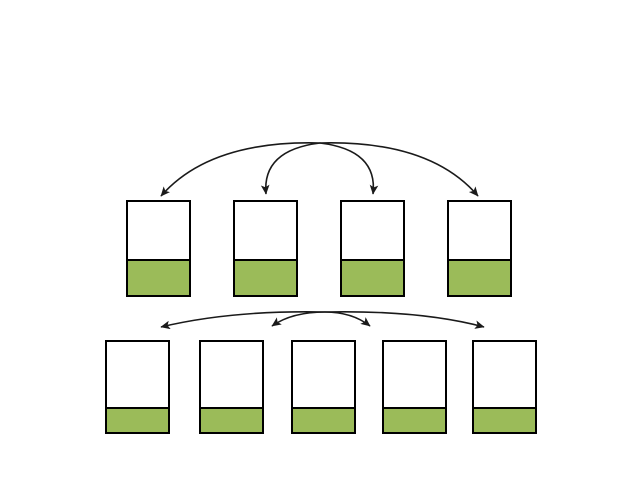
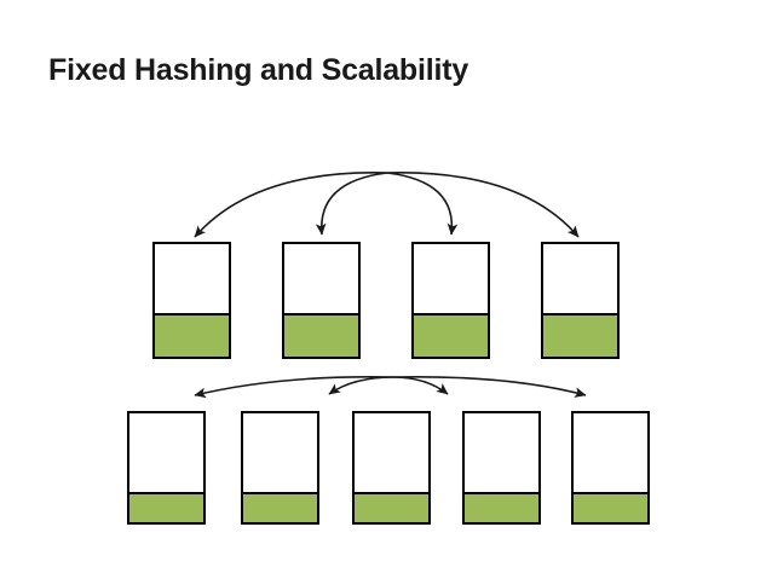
+ Fixed Hashing and Scalability
